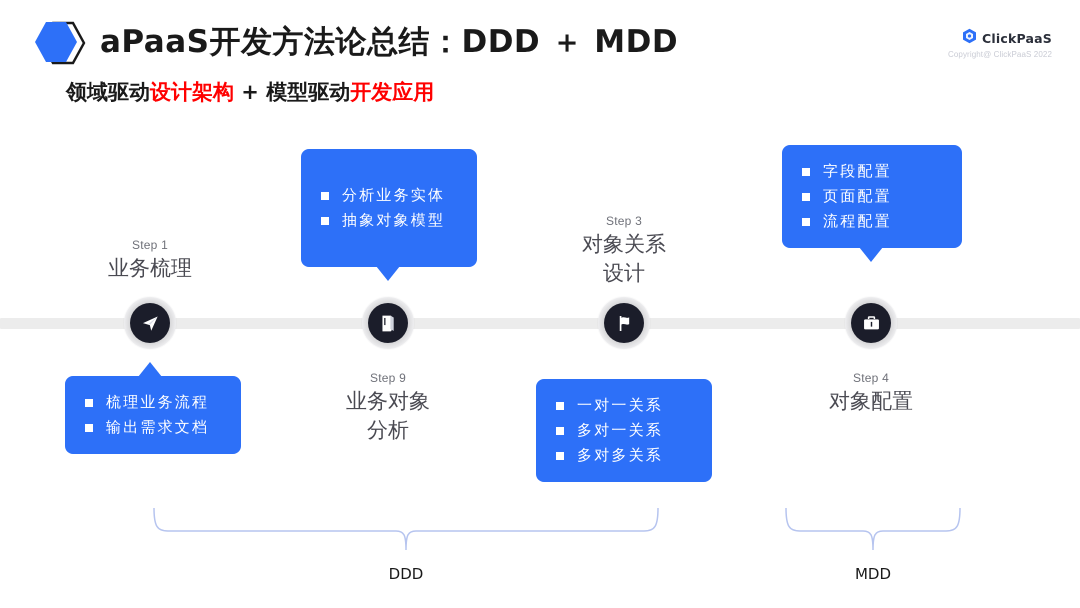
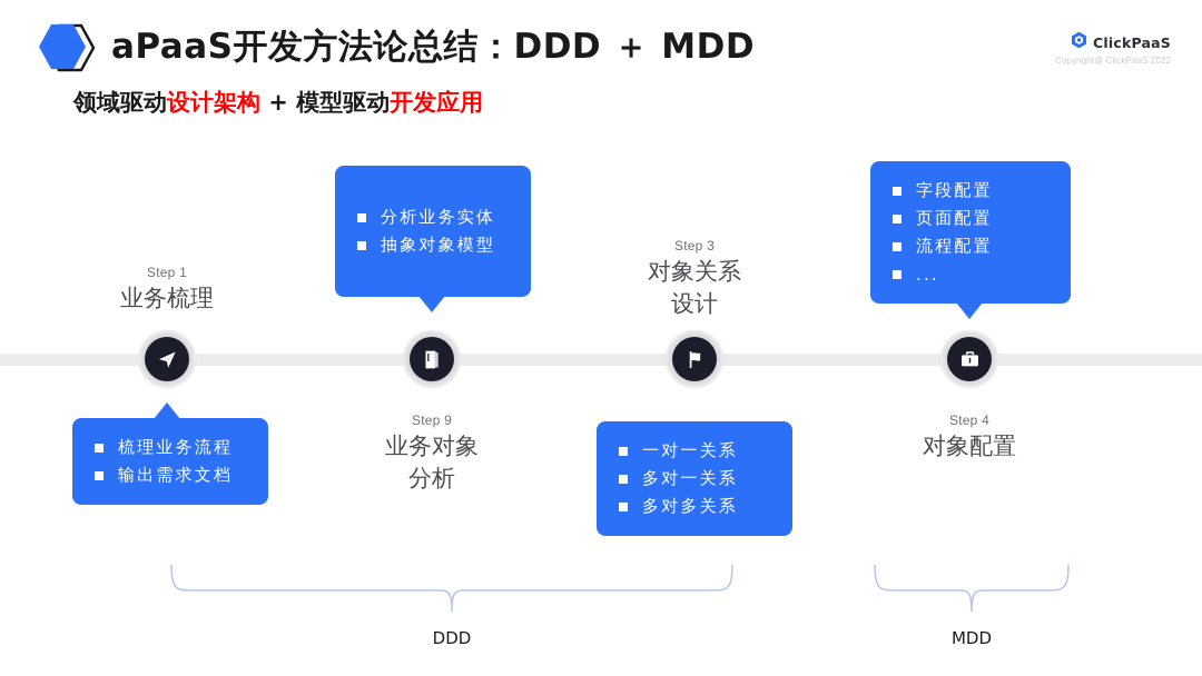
  aPaaS开发方法论总结：DDD ＋ MDD
  领域驱动设计架构 + 模型驱动开发应用
  ClickPaaS
  Copyright@ ClickPaaS 2022
  Step 1
  业务梳理
  Step 9
  业务对象
  分析
  Step 3
  对象关系
  设计
  Step 4
  对象配置
  梳理业务流程
  输出需求文档
  分析业务实体
  抽象对象模型
  一对一关系
  多对一关系
  多对多关系
  字段配置
  页面配置
  流程配置
+ ...
  DDD
  MDD
